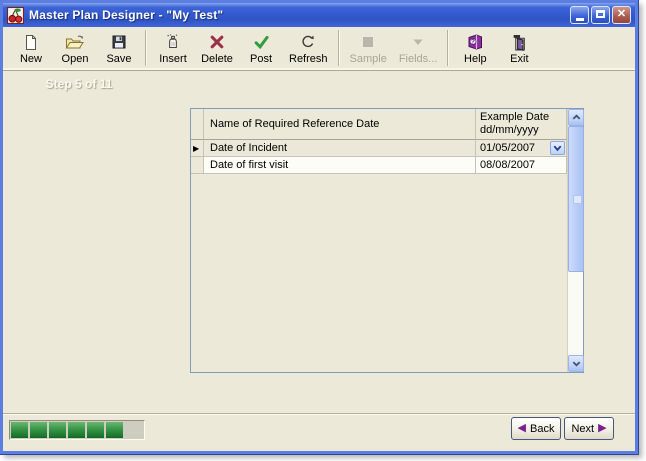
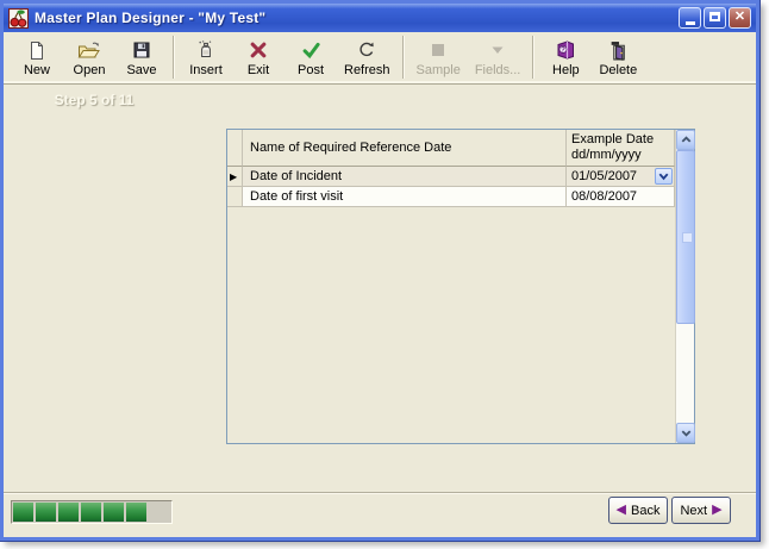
  Master Plan Designer - "My Test"
  ✕
  New
  Open
  Save
  Insert
- Delete
+ Exit
  Post
  Refresh
  Sample
  Fields...
  Help
- Exit
+ Delete
  Step 5 of 11
  Name of Required Reference Date
  Example Date
  dd/mm/yyyy
  ▶
  Date of Incident
  01/05/2007
  Date of first visit
  08/08/2007
  ◀
  Back
  Next
  ▶
